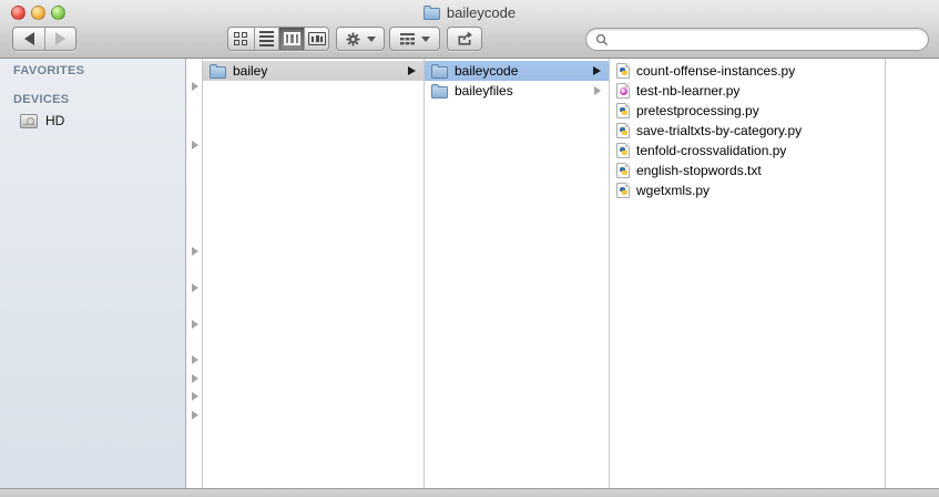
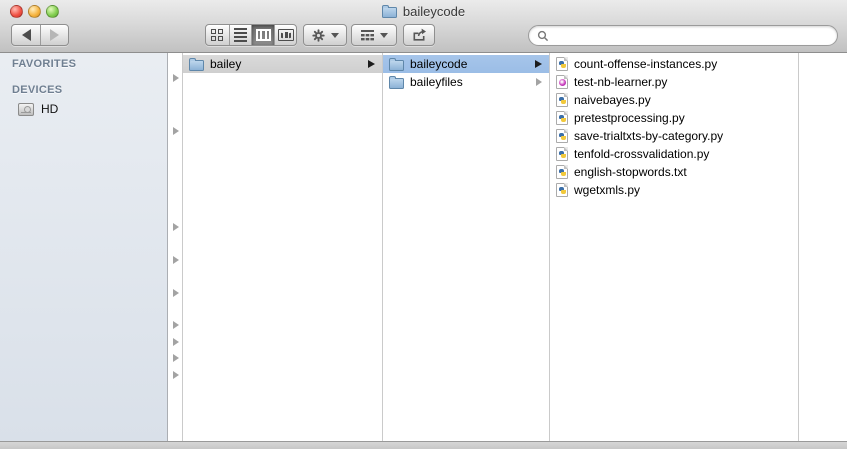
  baileycode
  FAVORITES
  DEVICES
  HD
  bailey
  baileycode
  baileyfiles
  count-offense-instances.py
  test-nb-learner.py
+ naivebayes.py
  pretestprocessing.py
  save-trialtxts-by-category.py
  tenfold-crossvalidation.py
  english-stopwords.txt
  wgetxmls.py
